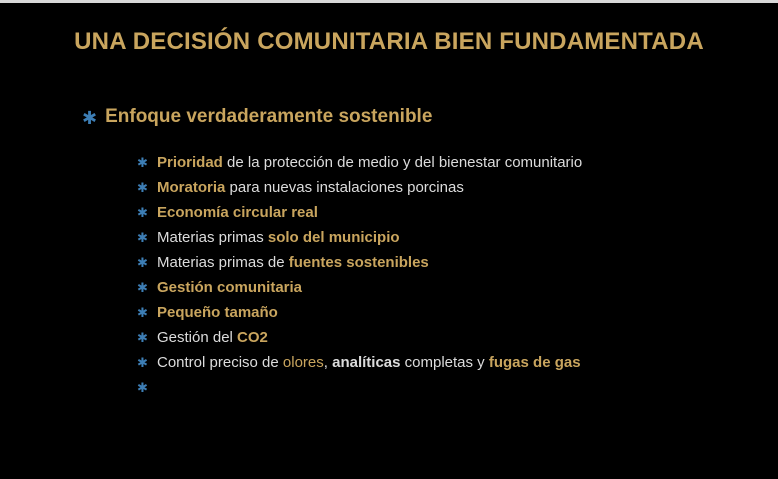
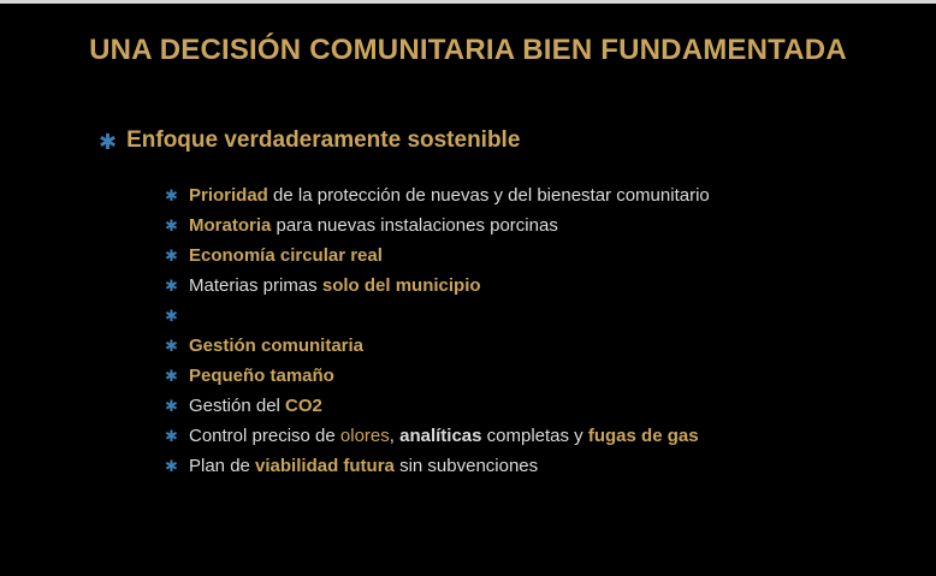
  UNA DECISIÓN COMUNITARIA BIEN FUNDAMENTADA
  ✱
  Enfoque verdaderamente sostenible
  ✱
- Prioridad de la protección de medio y del bienestar comunitario
+ Prioridad de la protección de nuevas y del bienestar comunitario
  ✱
  Moratoria para nuevas instalaciones porcinas
  ✱
  Economía circular real
  ✱
  Materias primas solo del municipio
  ✱
- Materias primas de fuentes sostenibles
  ✱
  Gestión comunitaria
  ✱
  Pequeño tamaño
  ✱
  Gestión del CO2
  ✱
  Control preciso de olores, analíticas completas y fugas de gas
  ✱
+ Plan de viabilidad futura sin subvenciones
